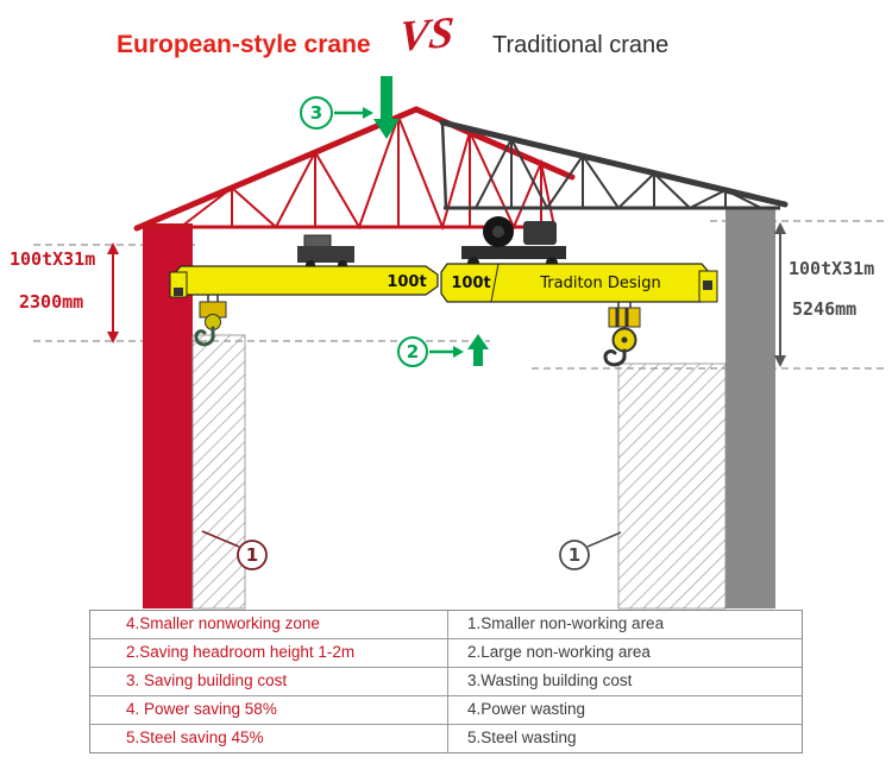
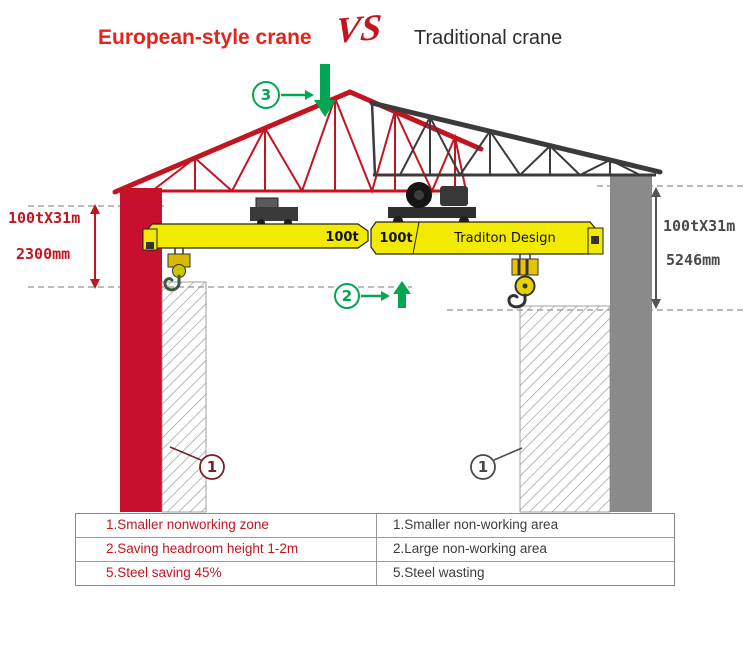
  European-style crane
  Traditional crane
  100t
  100t
  Traditon Design
  100tX31m
  2300mm
  100tX31m
  5246mm
  3
  2
  1
  1
- 4.Smaller nonworking zone
+ 1.Smaller nonworking zone
  1.Smaller non-working area
  2.Saving headroom height 1-2m
  2.Large non-working area
- 3. Saving building cost
- 3.Wasting building cost
- 4. Power saving 58%
- 4.Power wasting
  5.Steel saving 45%
  5.Steel wasting
